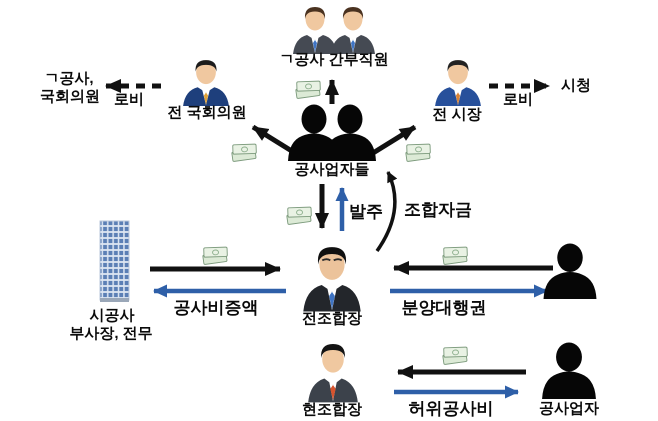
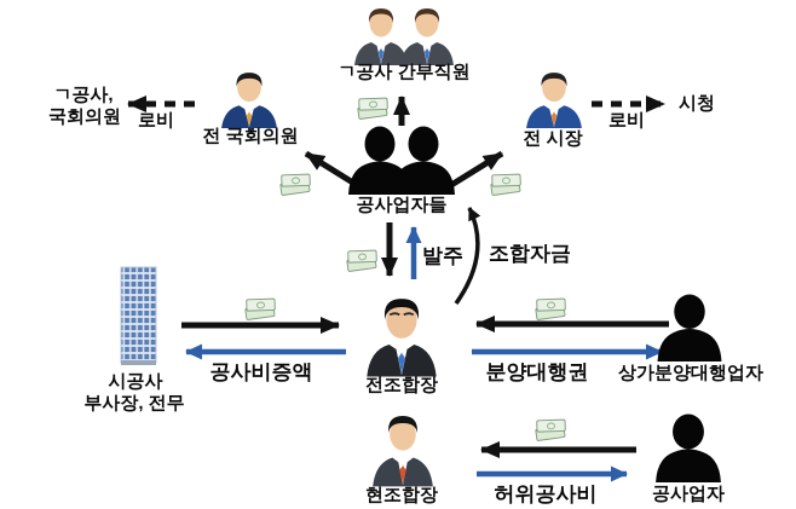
  ㄱ공사 간부직원
  ㄱ공사,
  국회의원
  로비
  전 국회의원
  전 시장
  로비
  시청
  공사업자들
  발주
  조합자금
  시공사
  부사장, 전무
  공사비증액
  전조합장
  분양대행권
+ 상가분양대행업자
  현조합장
  허위공사비
  공사업자
